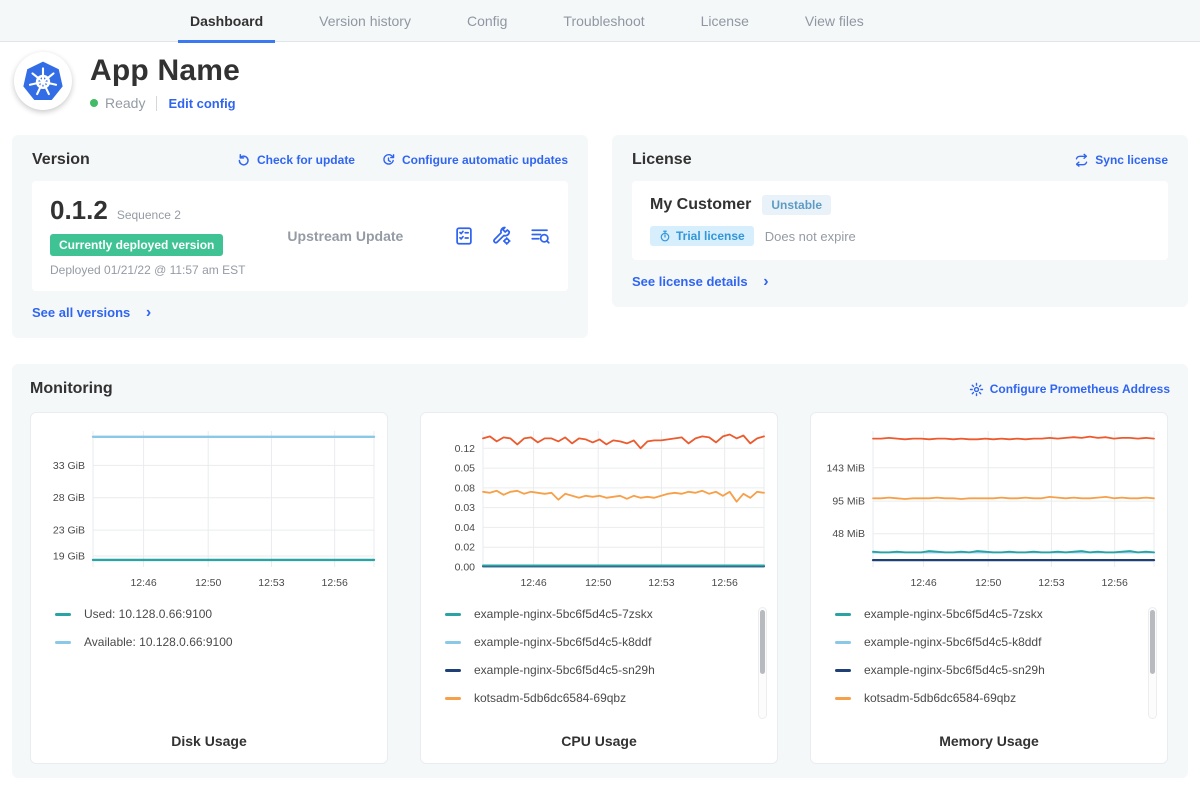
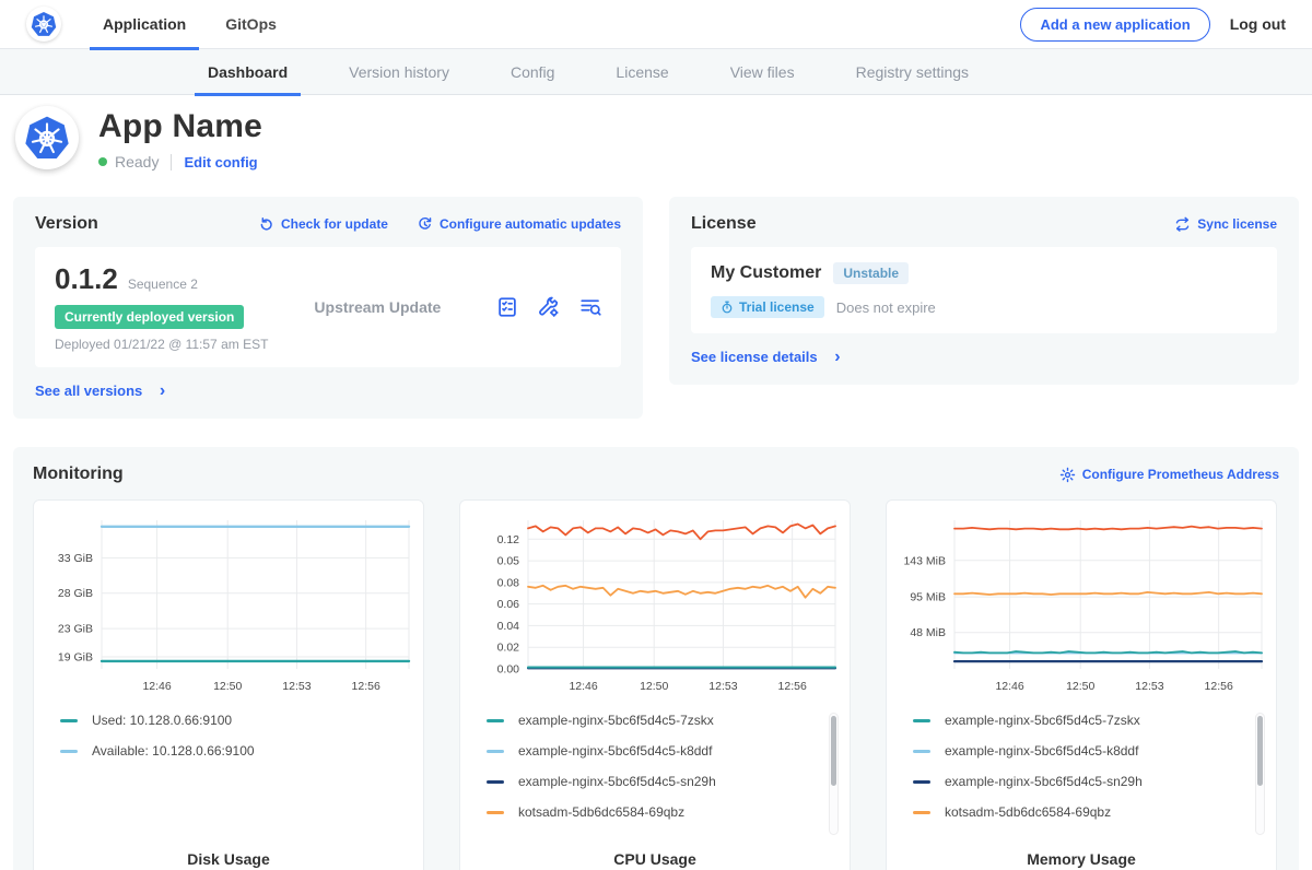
+ Application
+ GitOps
+ Add a new application
+ Log out
  Dashboard
  Version history
  Config
- Troubleshoot
  License
  View files
+ Registry settings
  App Name
  Ready
  Edit config
  Version
  Check for update
  Configure automatic updates
  0.1.2
  Sequence 2
  Currently deployed version
  Deployed 01/21/22 @ 11:57 am EST
  Upstream Update
  See all versions
  ›
  License
  Sync license
  My Customer
  Unstable
  Trial license
  Does not expire
  See license details
  ›
  Monitoring
  Configure Prometheus Address
  12:46
  12:50
  12:53
  12:56
  33 GiB
  28 GiB
  23 GiB
  19 GiB
  Used: 10.128.0.66:9100
  Available: 10.128.0.66:9100
  Disk Usage
  12:46
  12:50
  12:53
  12:56
  0.12
  0.05
  0.08
- 0.03
+ 0.06
  0.04
  0.02
  0.00
  example-nginx-5bc6f5d4c5-7zskx
  example-nginx-5bc6f5d4c5-k8ddf
  example-nginx-5bc6f5d4c5-sn29h
  kotsadm-5db6dc6584-69qbz
  CPU Usage
  12:46
  12:50
  12:53
  12:56
  143 MiB
  95 MiB
  48 MiB
  example-nginx-5bc6f5d4c5-7zskx
  example-nginx-5bc6f5d4c5-k8ddf
  example-nginx-5bc6f5d4c5-sn29h
  kotsadm-5db6dc6584-69qbz
  Memory Usage
